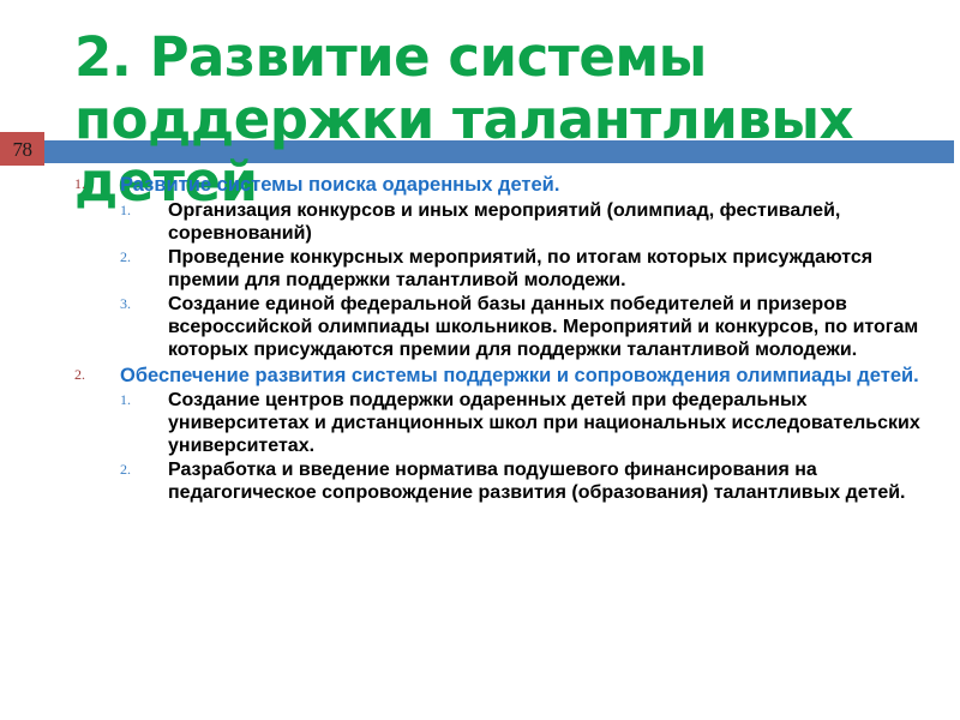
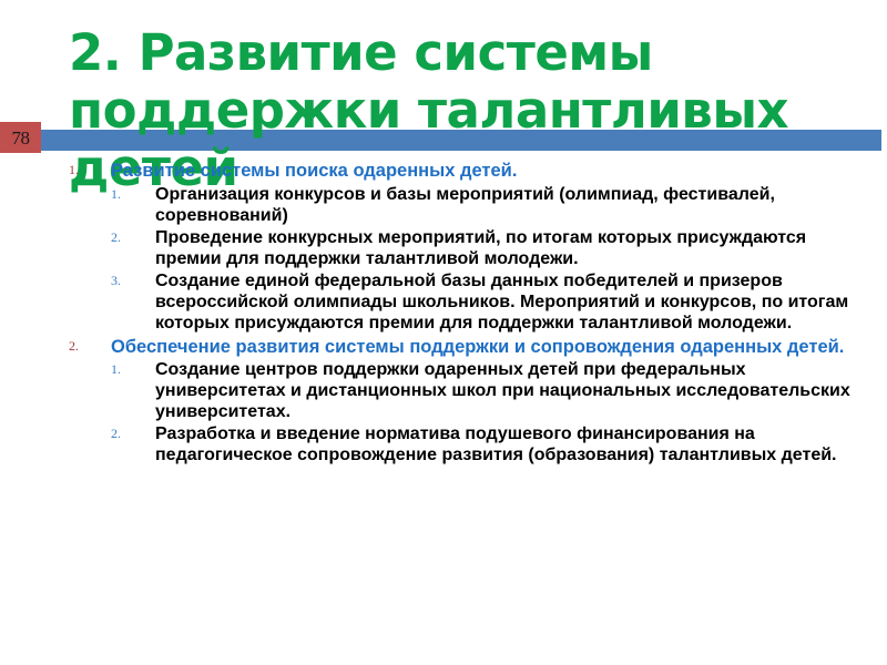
  78
  2. Развитие системы поддержки талантливых детей
  1.
  Развитие системы поиска одаренных детей.
  1.
- Организация конкурсов и иных мероприятий (олимпиад, фестивалей, соревнований)
+ Организация конкурсов и базы мероприятий (олимпиад, фестивалей, соревнований)
  2.
  Проведение конкурсных мероприятий, по итогам которых присуждаются премии для поддержки талантливой молодежи.
  3.
  Создание единой федеральной базы данных победителей и призеров всероссийской олимпиады школьников. Мероприятий и конкурсов, по итогам которых присуждаются премии для поддержки талантливой молодежи.
  2.
- Обеспечение развития системы поддержки и сопровождения олимпиады детей.
+ Обеспечение развития системы поддержки и сопровождения одаренных детей.
  1.
  Создание центров поддержки одаренных детей при федеральных университетах и дистанционных школ при национальных исследовательских университетах.
  2.
  Разработка и введение норматива подушевого финансирования на педагогическое сопровождение развития (образования) талантливых детей.
